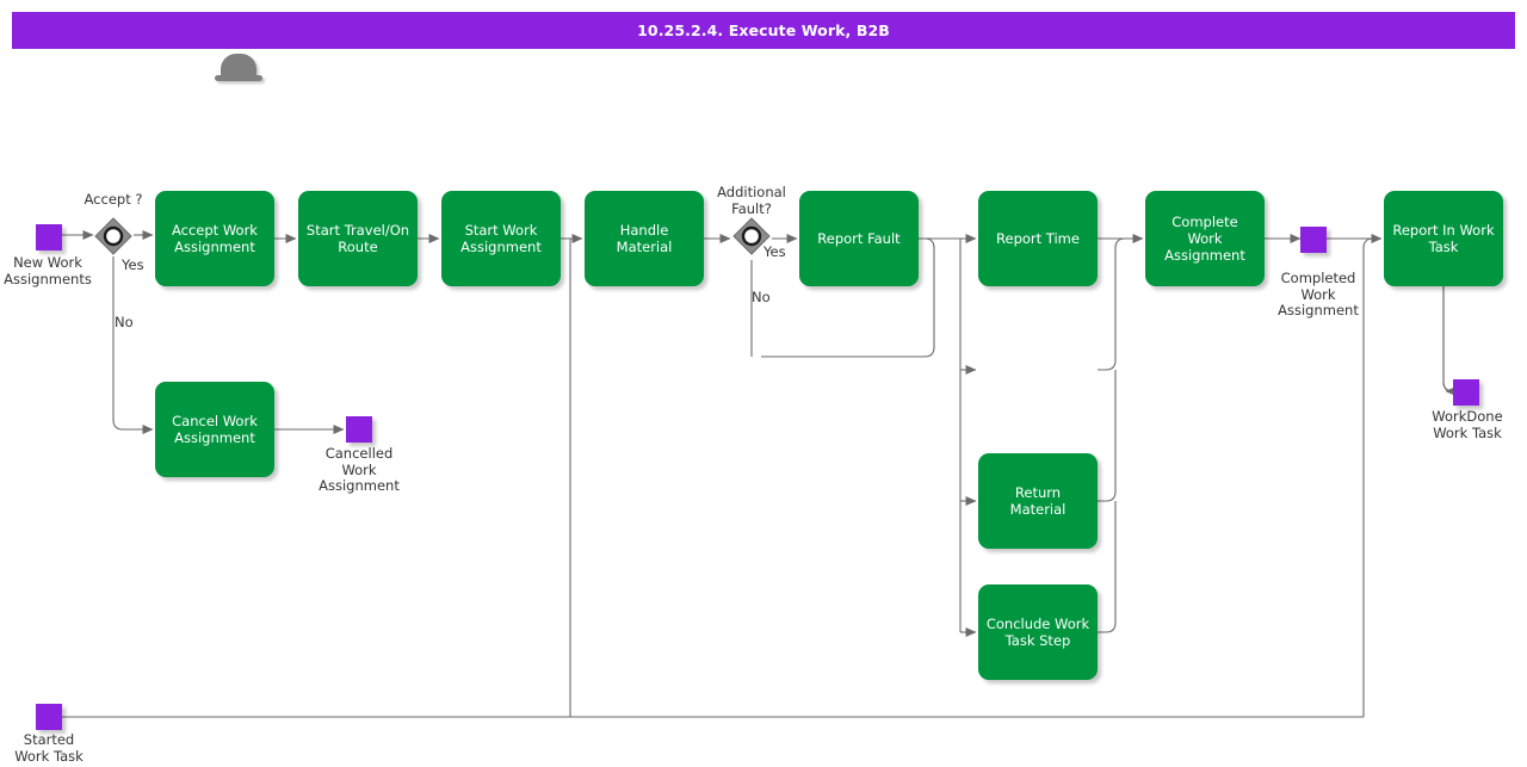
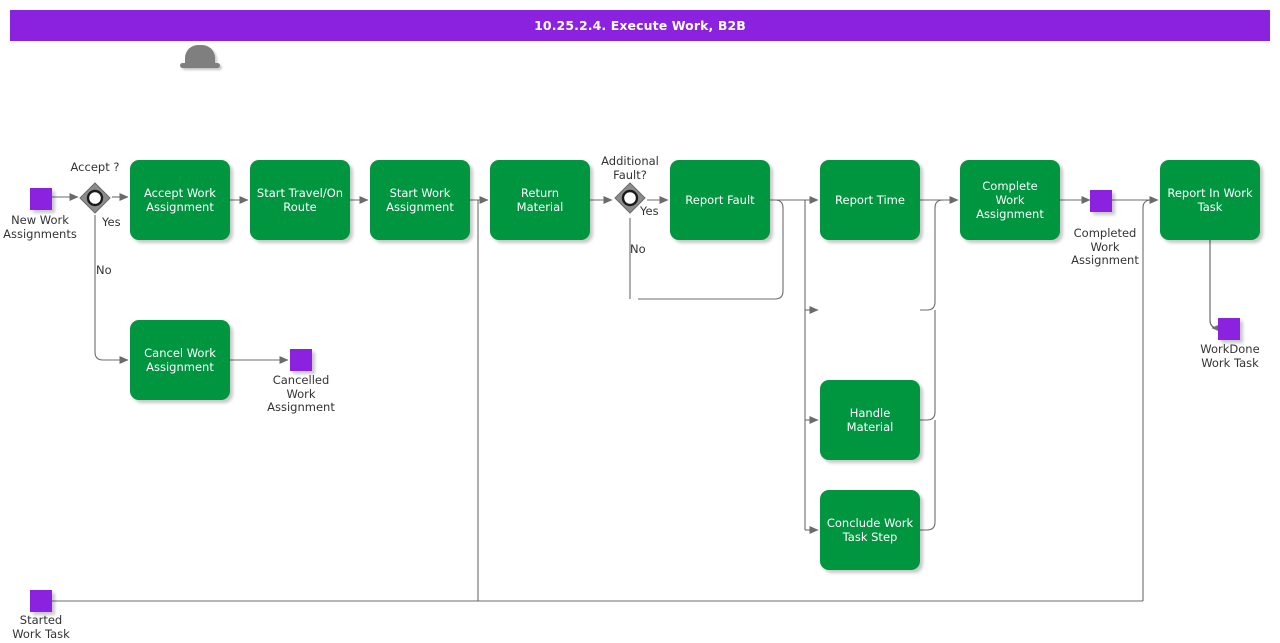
  10.25.2.4. Execute Work, B2B
  New Work
  Assignments
  Cancelled
  Work
  Assignment
  Completed
  Work
  Assignment
  WorkDone
  Work Task
  Started
  Work Task
  Accept ?
  Yes
  No
  Additional
  Fault?
  Yes
  No
  Accept Work
  Assignment
  Start Travel/On
  Route
  Start Work
  Assignment
- Handle Material
+ Return Material
  Report Fault
  Report Time
- Return Material
+ Handle Material
  Conclude Work
  Task Step
  Complete Work
  Assignment
  Cancel Work
  Assignment
  Report In Work
  Task
